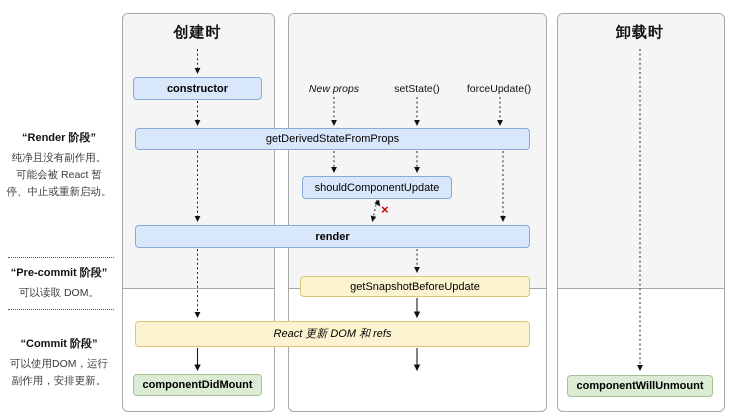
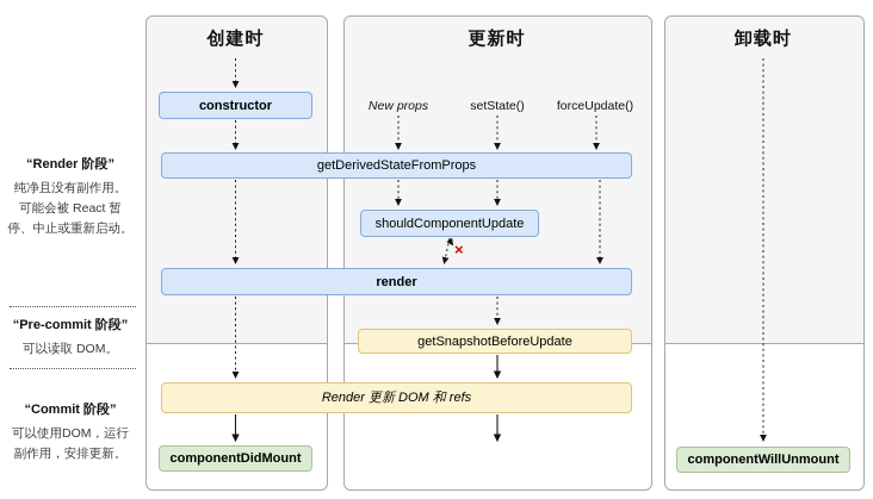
  创建时
+ 更新时
  卸载时
  “Render 阶段”
  纯净且没有副作用。
  可能会被 React 暂
  停、中止或重新启动。
  “Pre-commit 阶段”
  可以读取 DOM。
  “Commit 阶段”
  可以使用DOM，运行
  副作用，安排更新。
  New props
  setState()
  forceUpdate()
  ×
  constructor
  getDerivedStateFromProps
  shouldComponentUpdate
  render
  getSnapshotBeforeUpdate
- React 更新 DOM 和 refs
+ Render 更新 DOM 和 refs
  componentDidMount
  componentWillUnmount
